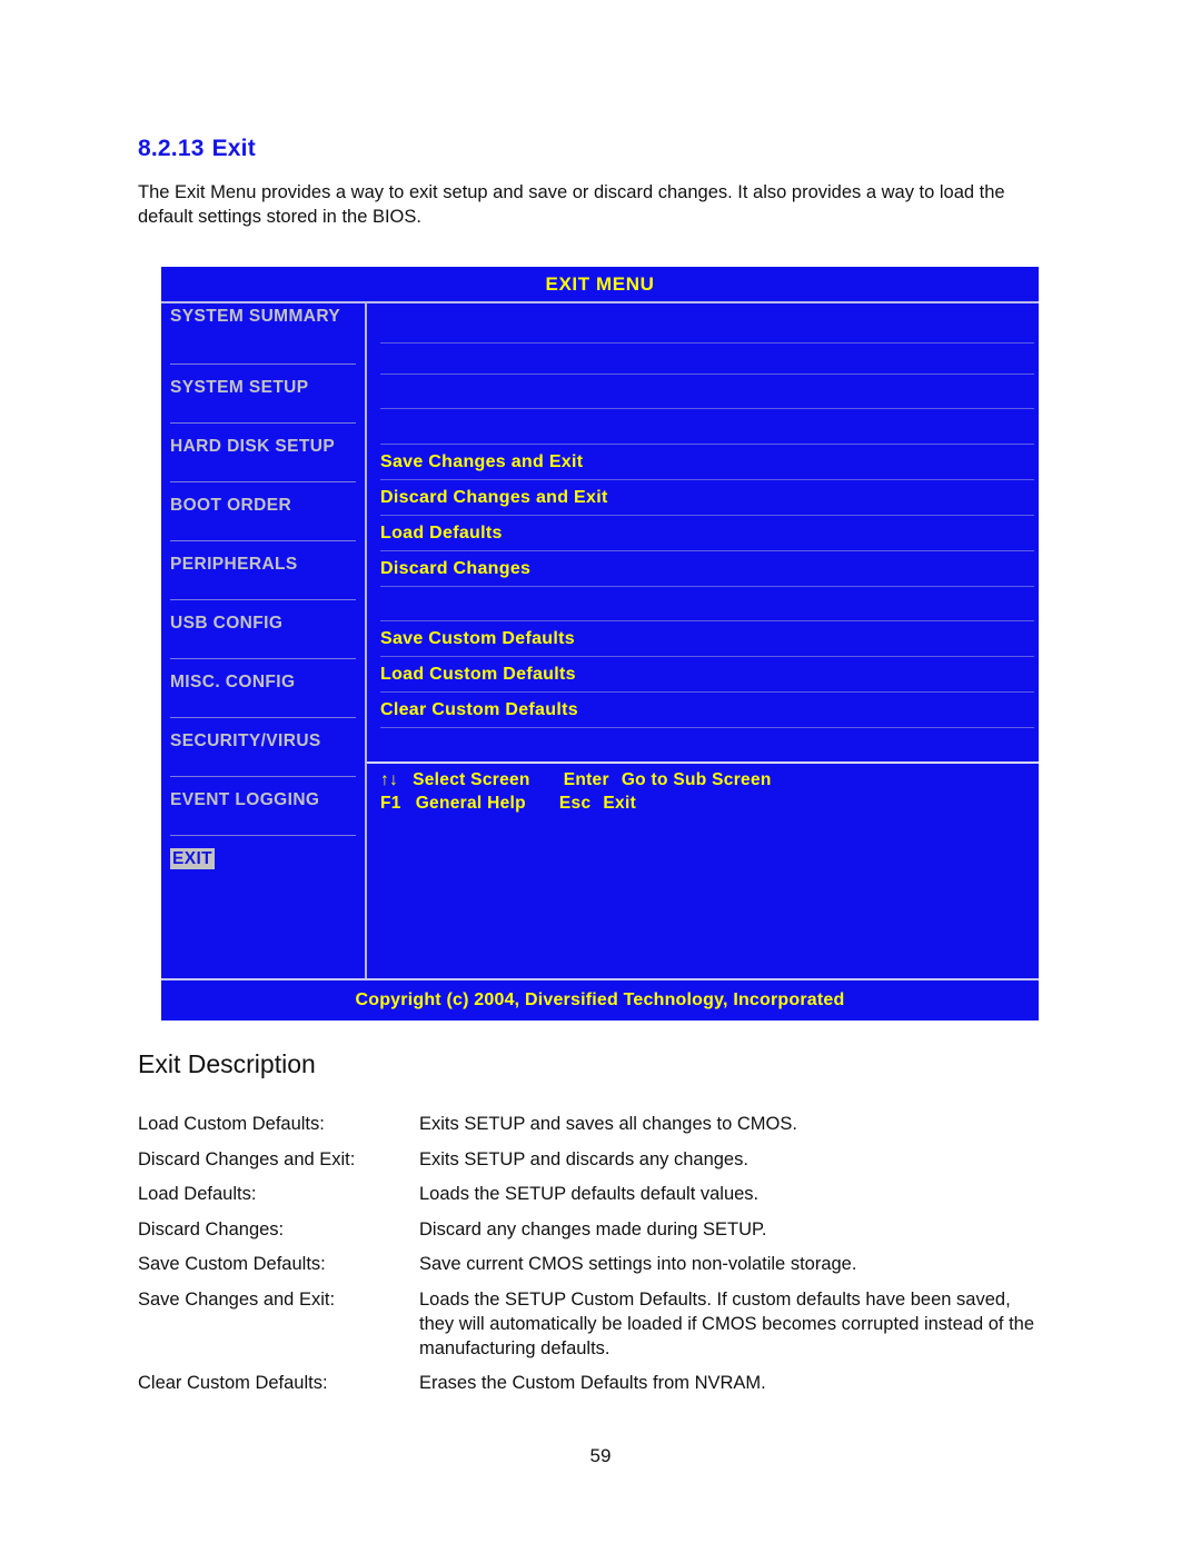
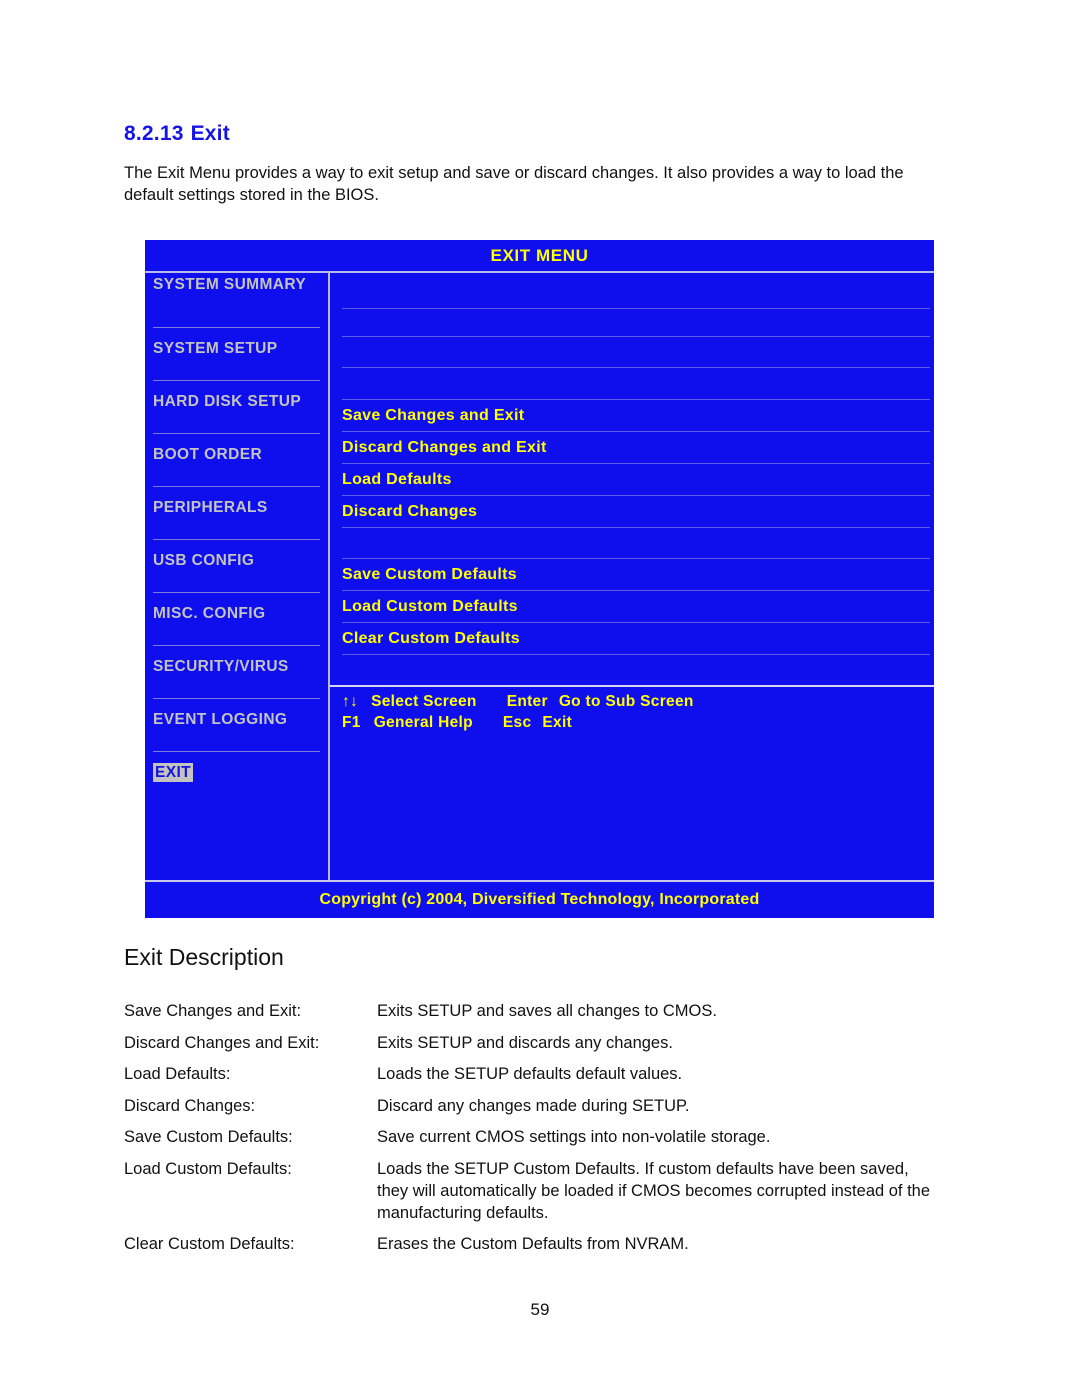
  8.2.13 Exit
  The Exit Menu provides a way to exit setup and save or discard changes. It also provides a way to load the default settings stored in the BIOS.
  EXIT MENU
  SYSTEM SUMMARY
  SYSTEM SETUP
  HARD DISK SETUP
  BOOT ORDER
  PERIPHERALS
  USB CONFIG
  MISC. CONFIG
  SECURITY/VIRUS
  EVENT LOGGING
  EXIT
  Save Changes and Exit
  Discard Changes and Exit
  Load Defaults
  Discard Changes
  Save Custom Defaults
  Load Custom Defaults
  Clear Custom Defaults
  ↑↓
  Select Screen
  Enter
  Go to Sub Screen
  F1
  General Help
  Esc
  Exit
  Copyright (c) 2004, Diversified Technology, Incorporated
  Exit Description
- Load Custom Defaults:
+ Save Changes and Exit:
  Exits SETUP and saves all changes to CMOS.
  Discard Changes and Exit:
  Exits SETUP and discards any changes.
  Load Defaults:
  Loads the SETUP defaults default values.
  Discard Changes:
  Discard any changes made during SETUP.
  Save Custom Defaults:
  Save current CMOS settings into non-volatile storage.
- Save Changes and Exit:
+ Load Custom Defaults:
  Loads the SETUP Custom Defaults. If custom defaults have been saved, they will automatically be loaded if CMOS becomes corrupted instead of the manufacturing defaults.
  Clear Custom Defaults:
  Erases the Custom Defaults from NVRAM.
  59
